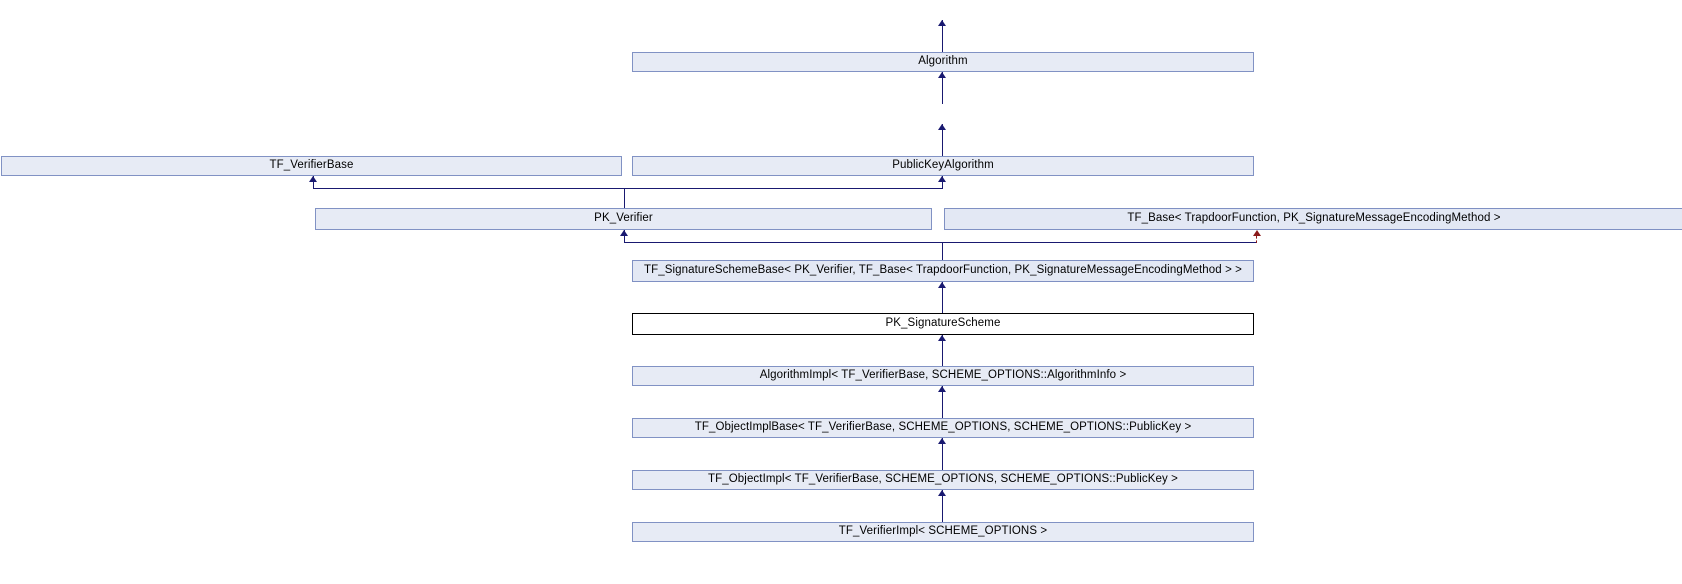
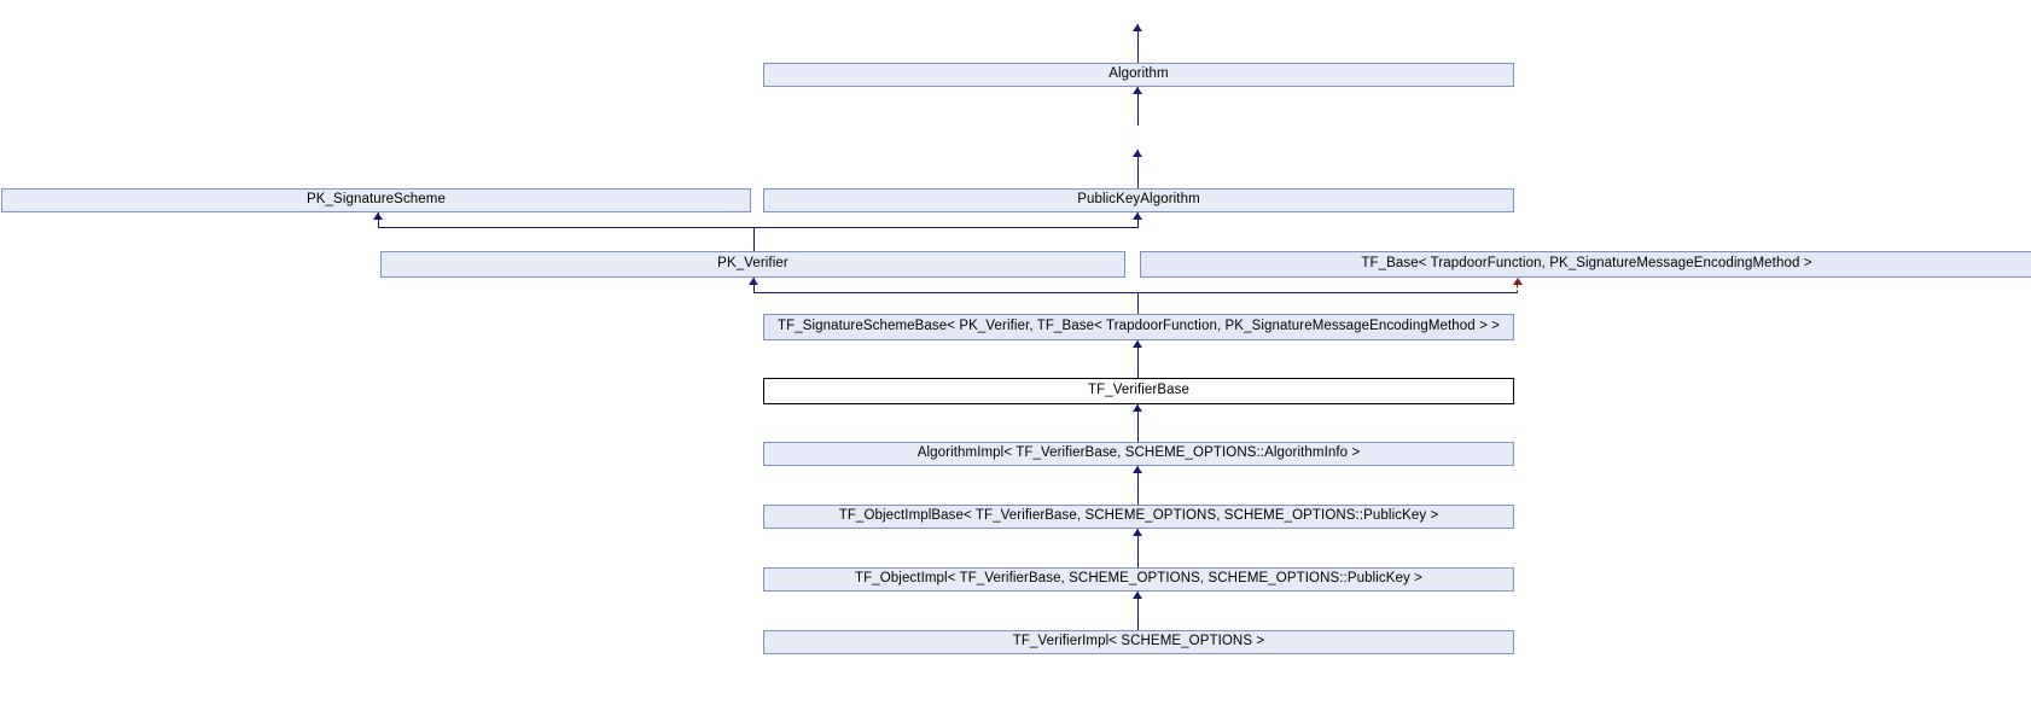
  Algorithm
- TF_VerifierBase
+ PK_SignatureScheme
  PublicKeyAlgorithm
  PK_Verifier
  TF_Base< TrapdoorFunction, PK_SignatureMessageEncodingMethod >
  TF_SignatureSchemeBase< PK_Verifier, TF_Base< TrapdoorFunction, PK_SignatureMessageEncodingMethod > >
- PK_SignatureScheme
+ TF_VerifierBase
  AlgorithmImpl< TF_VerifierBase, SCHEME_OPTIONS::AlgorithmInfo >
  TF_ObjectImplBase< TF_VerifierBase, SCHEME_OPTIONS, SCHEME_OPTIONS::PublicKey >
  TF_ObjectImpl< TF_VerifierBase, SCHEME_OPTIONS, SCHEME_OPTIONS::PublicKey >
  TF_VerifierImpl< SCHEME_OPTIONS >
